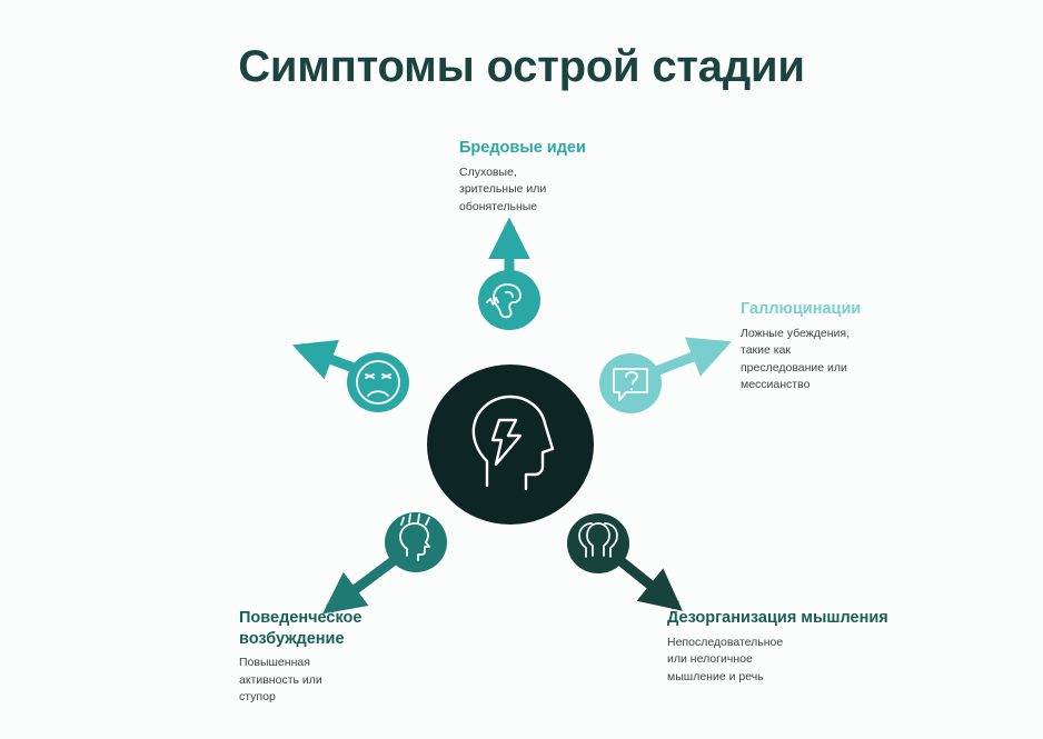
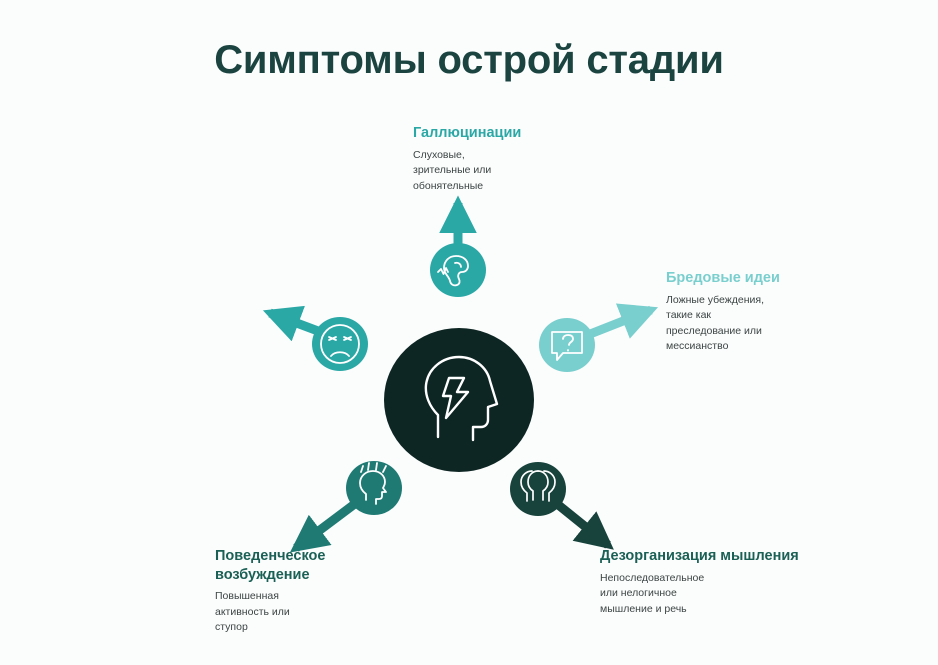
  Симптомы острой стадии
- Бредовые идеи
+ Галлюцинации
  Слуховые,
  зрительные или
  обонятельные
- Галлюцинации
+ Бредовые идеи
  Ложные убеждения,
  такие как
  преследование или
  мессианство
  Поведенческое возбуждение
  Повышенная
  активность или
  ступор
  Дезорганизация мышления
  Непоследовательное
  или нелогичное
  мышление и речь
